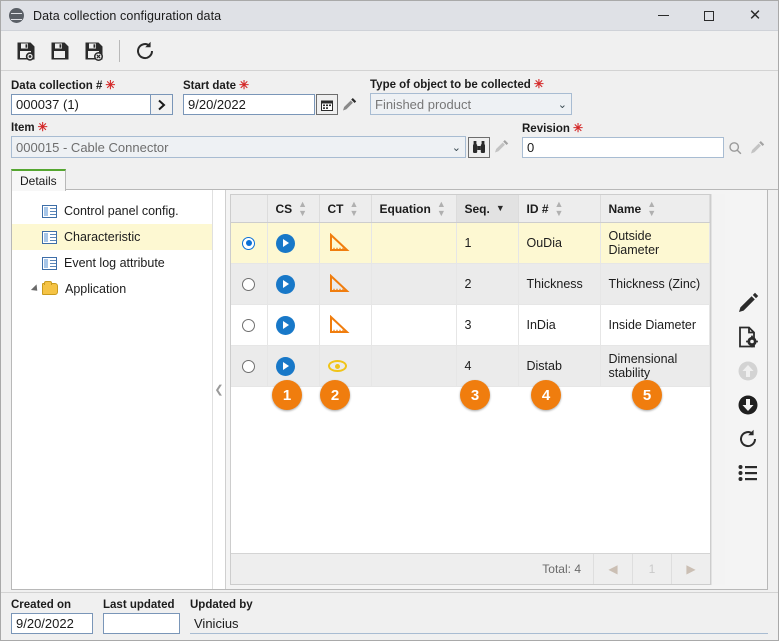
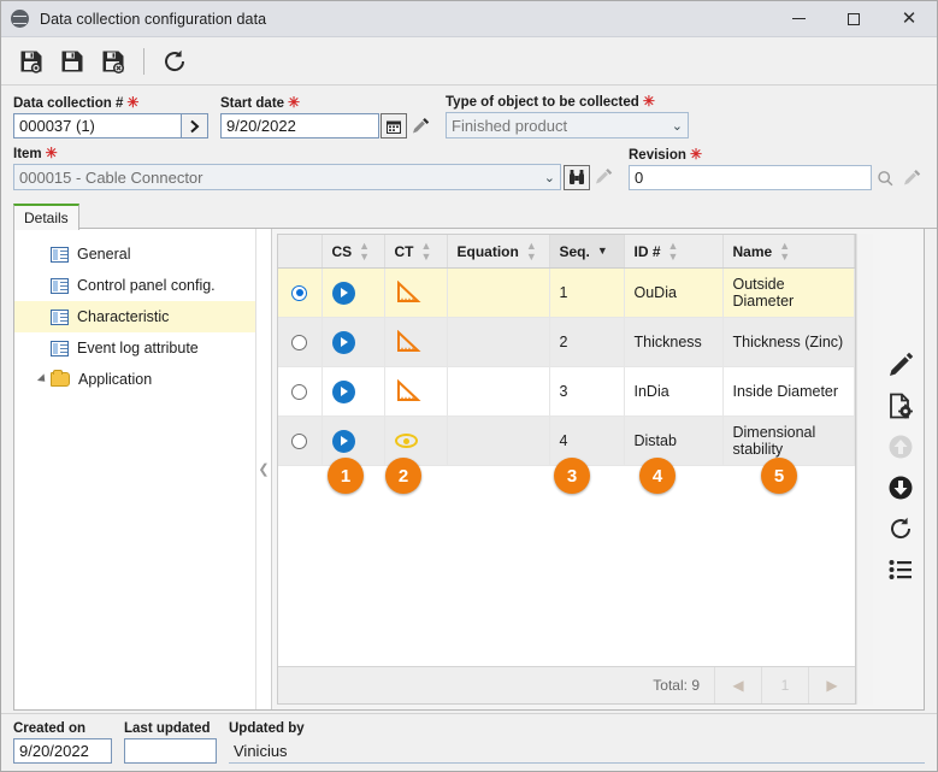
  Data collection configuration data
  ✕
  Data collection #
  000037 (1)
  Start date
  9/20/2022
  Type of object to be collected
  Finished product
  ⌄
  Item
  000015 - Cable Connector
  ⌄
  Revision
  0
  Details
+ General
  Control panel config.
  Characteristic
  Event log attribute
  Application
  ❮
  	CS ▲▼	CT ▲▼	Equation ▲▼	Seq. ▼	ID # ▲▼	Name ▲▼
  				1	OuDia	Outside Diameter
  				2	Thickness	Thickness (Zinc)
  				3	InDia	Inside Diameter
  				4	Distab	Dimensional stability
- Total: 4
+ Total: 9
  ◀
  1
  ▶
  1
  2
  3
  4
  5
  Created on
  9/20/2022
  Last updated
  Updated by
  Vinicius
